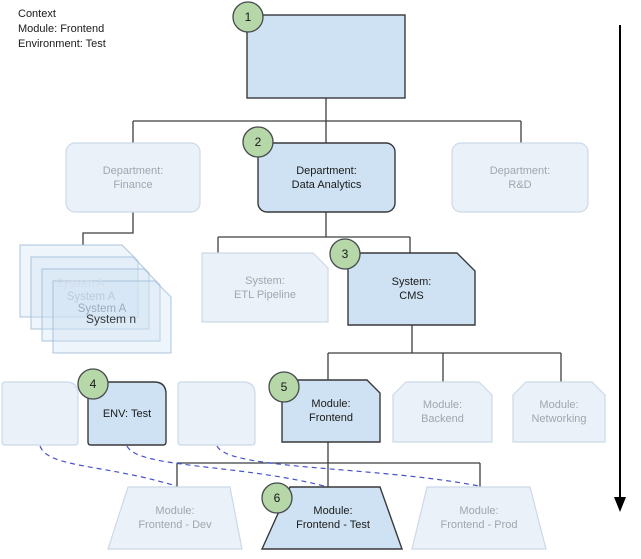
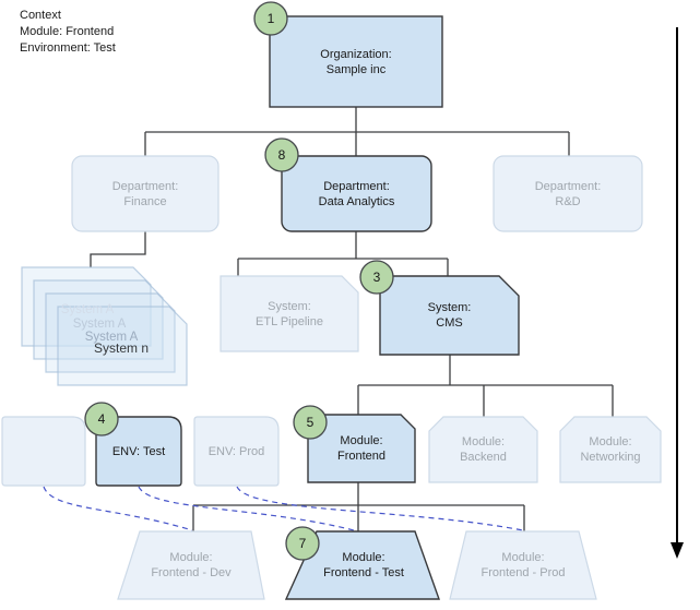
  Context
  Module: Frontend
  Environment: Test
+ Organization:
+ Sample inc
  Department:
  Finance
  Department:
  Data Analytics
  Department:
  R&D
  System A
  System A
  System A
  System n
  System:
  ETL Pipeline
  System:
  CMS
  ENV: Test
+ ENV: Prod
  Module:
  Frontend
  Module:
  Backend
  Module:
  Networking
  Module:
  Frontend - Dev
  Module:
  Frontend - Test
  Module:
  Frontend - Prod
  1
- 2
+ 8
  3
  4
  5
- 6
+ 7
